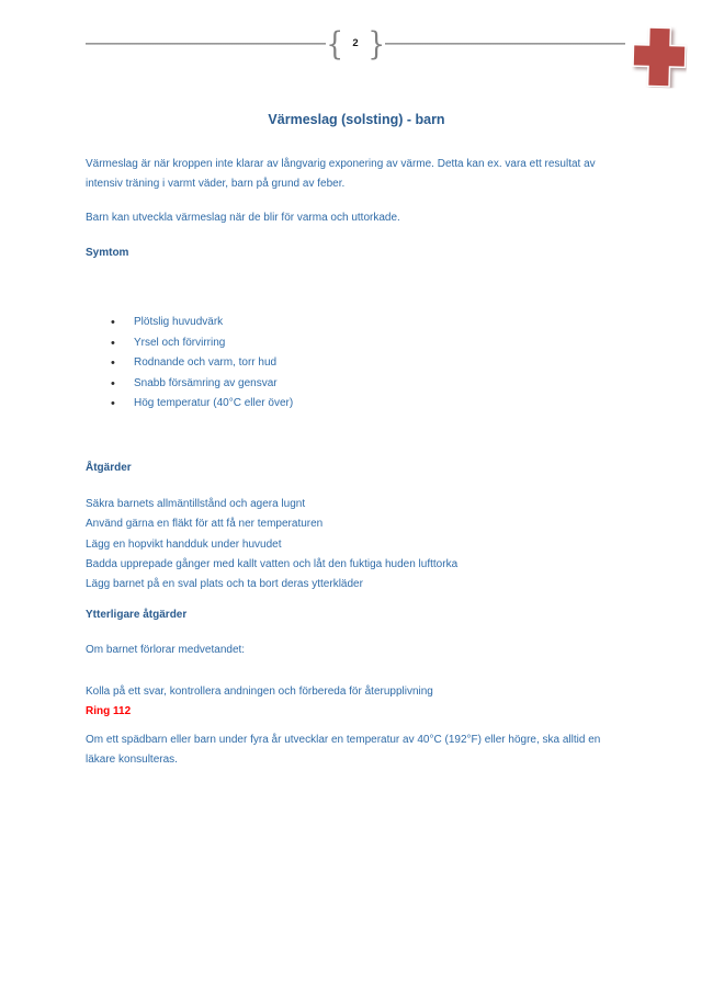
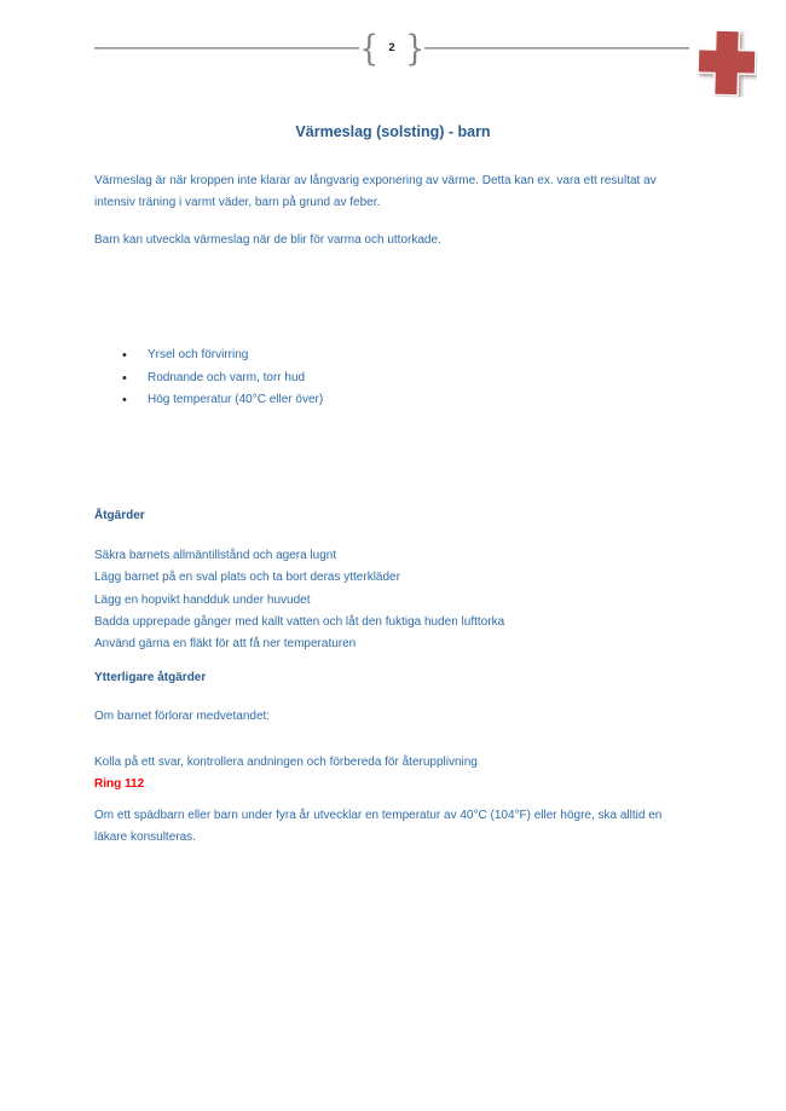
  {
  2
  }
  Värmeslag (solsting) - barn
  Värmeslag är när kroppen inte klarar av långvarig exponering av värme. Detta kan ex. vara ett resultat av intensiv träning i varmt väder, barn på grund av feber.
  Barn kan utveckla värmeslag när de blir för varma och uttorkade.
- Symtom
- Plötslig huvudvärk
  Yrsel och förvirring
  Rodnande och varm, torr hud
- Snabb försämring av gensvar
  Hög temperatur (40°C eller över)
  Åtgärder
  Säkra barnets allmäntillstånd och agera lugnt
- Använd gärna en fläkt för att få ner temperaturen
+ Lägg barnet på en sval plats och ta bort deras ytterkläder
  Lägg en hopvikt handduk under huvudet
  Badda upprepade gånger med kallt vatten och låt den fuktiga huden lufttorka
- Lägg barnet på en sval plats och ta bort deras ytterkläder
+ Använd gärna en fläkt för att få ner temperaturen
  Ytterligare åtgärder
  Om barnet förlorar medvetandet:
  Kolla på ett svar, kontrollera andningen och förbereda för återupplivning
  Ring 112
- Om ett spädbarn eller barn under fyra år utvecklar en temperatur av 40°C (192°F) eller högre, ska alltid en läkare konsulteras.
+ Om ett spädbarn eller barn under fyra år utvecklar en temperatur av 40°C (104°F) eller högre, ska alltid en läkare konsulteras.
